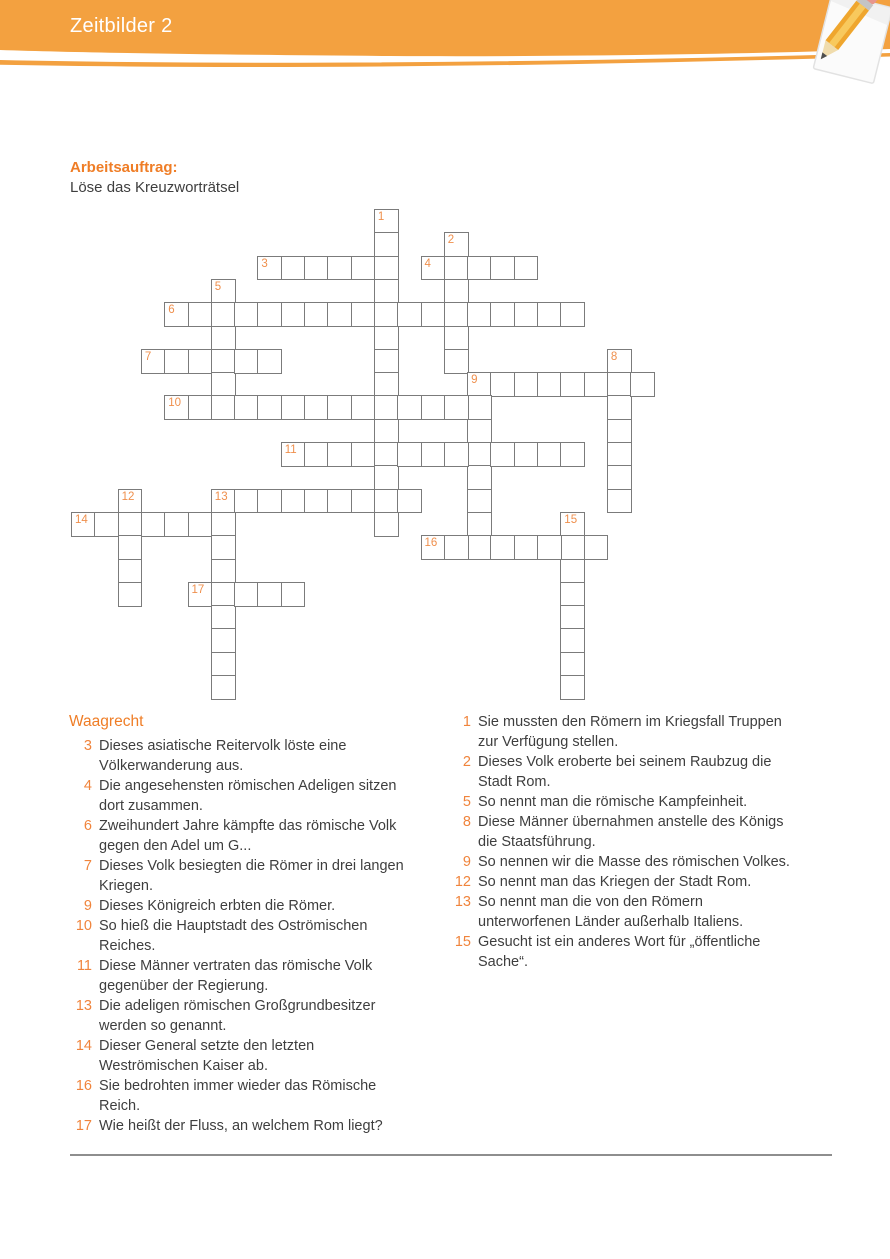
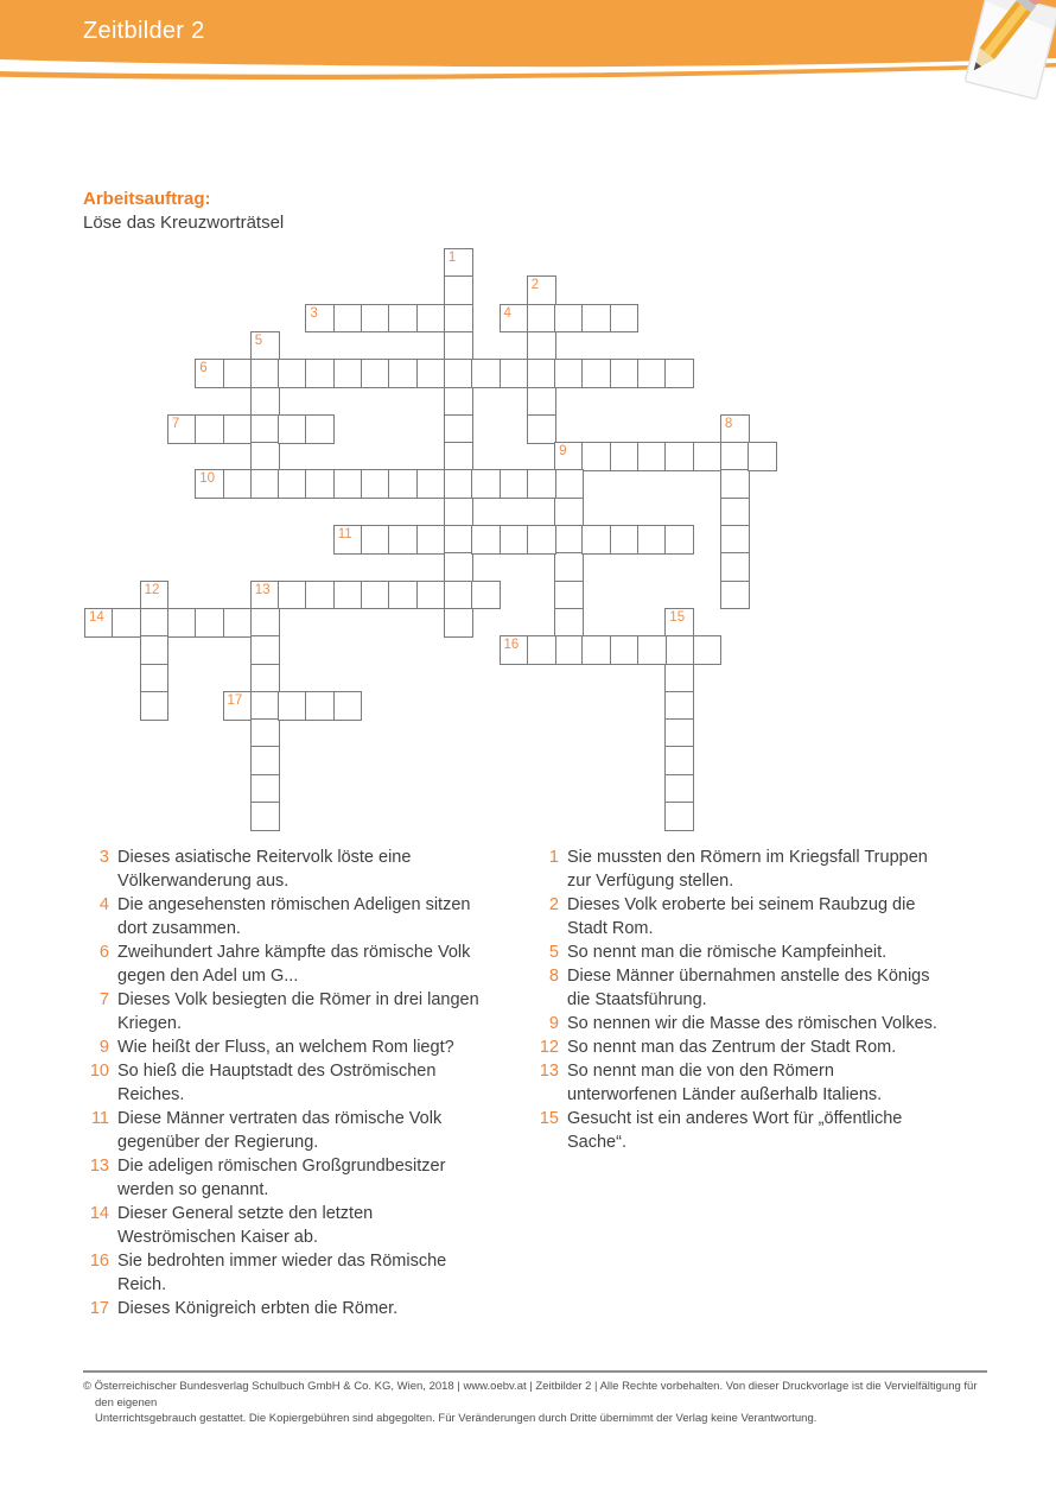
  Zeitbilder 2
  Arbeitsauftrag:
  Löse das Kreuzworträtsel
  1
  2
  3
  4
  5
  6
  7
  8
  9
  10
  11
  12
  13
  14
  15
  16
  17
- Waagrecht
  3
  Dieses asiatische Reitervolk löste eine
  Völkerwanderung aus.
  4
  Die angesehensten römischen Adeligen sitzen
  dort zusammen.
  6
  Zweihundert Jahre kämpfte das römische Volk
  gegen den Adel um G...
  7
  Dieses Volk besiegten die Römer in drei langen
  Kriegen.
  9
- Dieses Königreich erbten die Römer.
+ Wie heißt der Fluss, an welchem Rom liegt?
  10
  So hieß die Hauptstadt des Oströmischen
  Reiches.
  11
  Diese Männer vertraten das römische Volk
  gegenüber der Regierung.
  13
  Die adeligen römischen Großgrundbesitzer
  werden so genannt.
  14
  Dieser General setzte den letzten
  Weströmischen Kaiser ab.
  16
  Sie bedrohten immer wieder das Römische
  Reich.
  17
- Wie heißt der Fluss, an welchem Rom liegt?
+ Dieses Königreich erbten die Römer.
  1
  Sie mussten den Römern im Kriegsfall Truppen
  zur Verfügung stellen.
  2
  Dieses Volk eroberte bei seinem Raubzug die
  Stadt Rom.
  5
  So nennt man die römische Kampfeinheit.
  8
  Diese Männer übernahmen anstelle des Königs
  die Staatsführung.
  9
  So nennen wir die Masse des römischen Volkes.
  12
- So nennt man das Kriegen der Stadt Rom.
+ So nennt man das Zentrum der Stadt Rom.
  13
  So nennt man die von den Römern
  unterworfenen Länder außerhalb Italiens.
  15
  Gesucht ist ein anderes Wort für „öffentliche
  Sache“.
+ © Österreichischer Bundesverlag Schulbuch GmbH & Co. KG, Wien, 2018 | www.oebv.at | Zeitbilder 2 | Alle Rechte vorbehalten. Von dieser Druckvorlage ist die Vervielfältigung für den eigenen
+ Unterrichtsgebrauch gestattet. Die Kopiergebühren sind abgegolten. Für Veränderungen durch Dritte übernimmt der Verlag keine Verantwortung.
